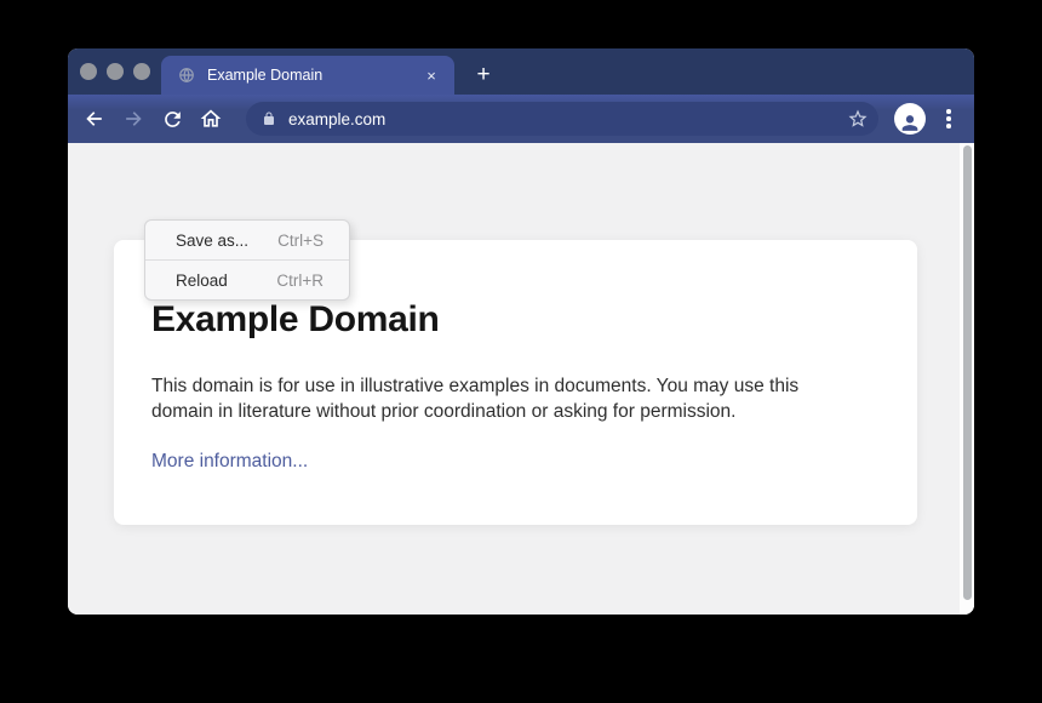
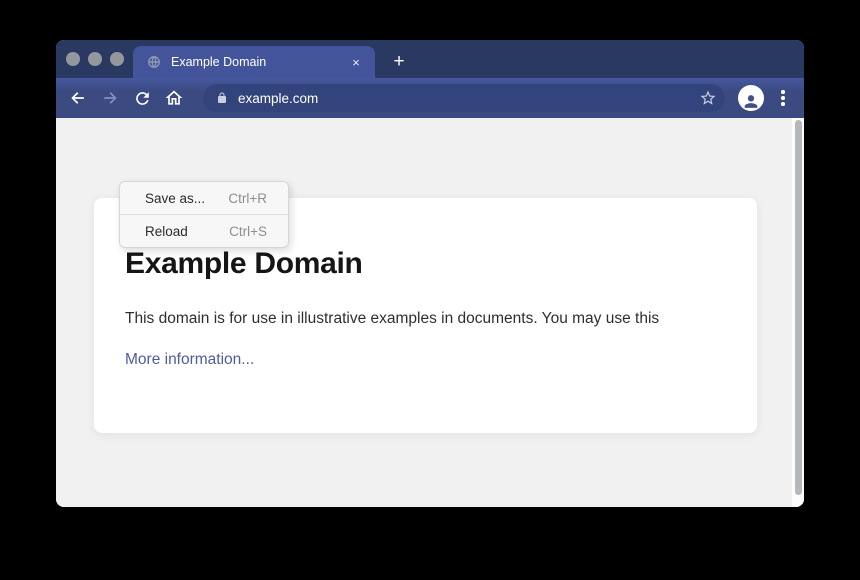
  Example Domain
  ×
  +
  example.com
  Example Domain
  This domain is for use in illustrative examples in documents. You may use this
- domain in literature without prior coordination or asking for permission.
  More information...
  Save as...
- Ctrl+S
+ Ctrl+R
  Reload
- Ctrl+R
+ Ctrl+S
